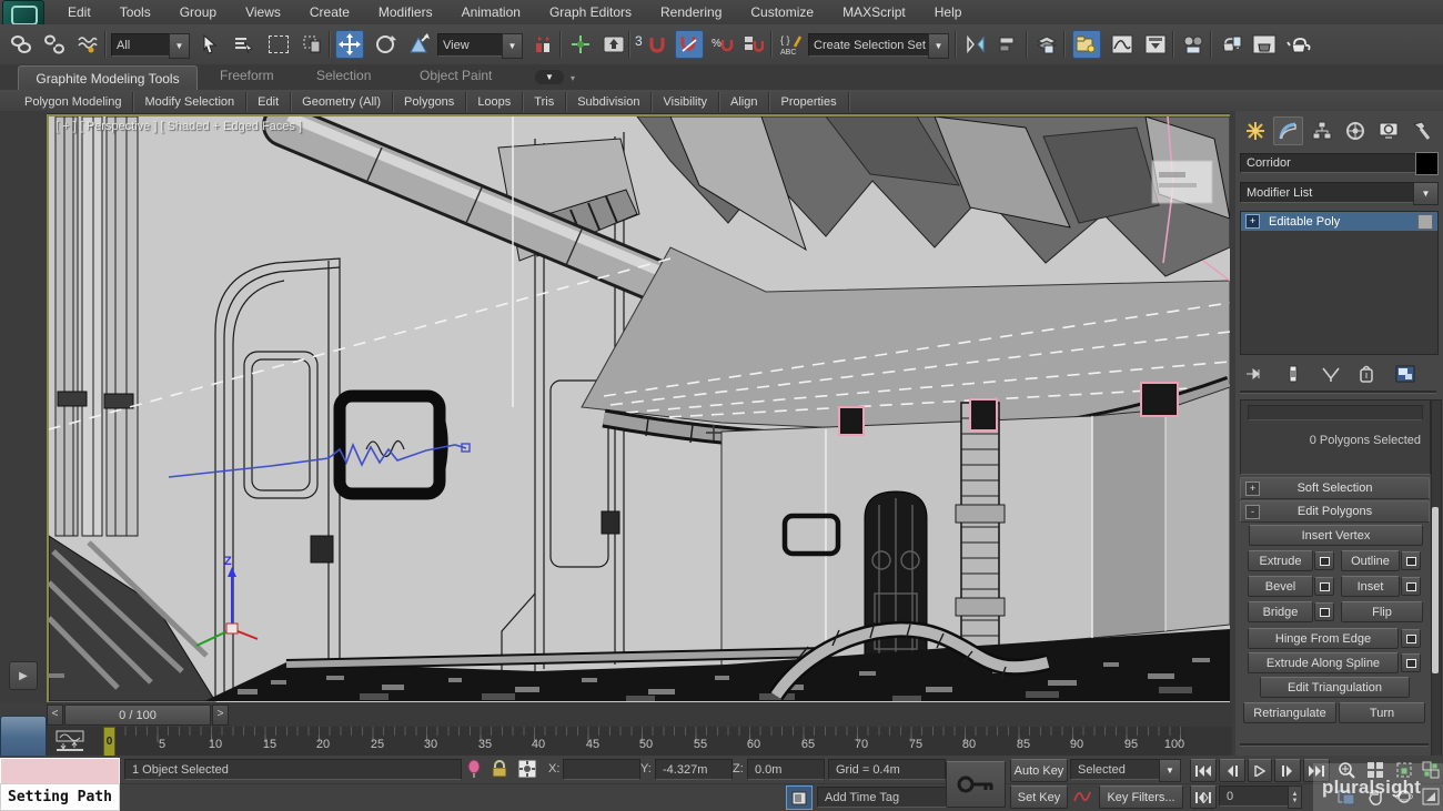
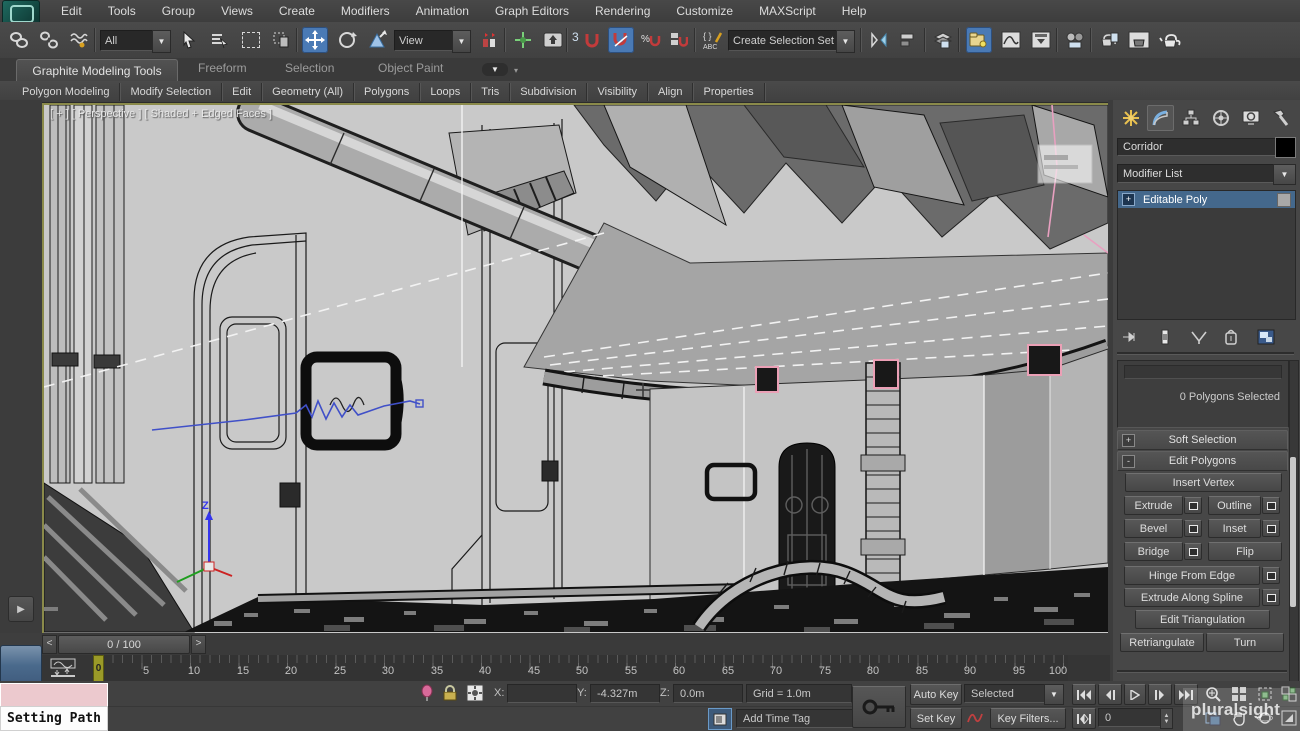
  Edit
  Tools
  Group
  Views
  Create
  Modifiers
  Animation
  Graph Editors
  Rendering
  Customize
  MAXScript
  Help
  All
  ▼
  View
  ▼
  3
  %
  { }
  Create Selection Set
  ▼
  Graphite Modeling Tools
  Freeform
  Selection
  Object Paint
  ▼
  ▾
  Polygon Modeling
  Modify Selection
  Edit
  Geometry (All)
  Polygons
  Loops
  Tris
  Subdivision
  Visibility
  Align
  Properties
  ▶
  Z
  [ + ] [ Perspective ] [ Shaded + Edged Faces ]
  Corridor
  Modifier List
  ▼
  +
  Editable Poly
  0 Polygons Selected
  +
  Soft Selection
  -
  Edit Polygons
  Insert Vertex
  Extrude
  Outline
  Bevel
  Inset
  Bridge
  Flip
  Hinge From Edge
  Extrude Along Spline
  Edit Triangulation
  Retriangulate
  Turn
  <
  0 / 100
  >
  0
  5
  10
  15
  20
  25
  30
  35
  40
  45
  50
  55
  60
  65
  70
  75
  80
  85
  90
  95
  100
- 1 Object Selected
  X:
  Y:
  -4.327m
  Z:
  0.0m
- Grid = 0.4m
+ Grid = 1.0m
  Add Time Tag
  Auto Key
  Set Key
  Selected
  ▼
  Key Filters...
  0
  pluralsight
  Setting Path
